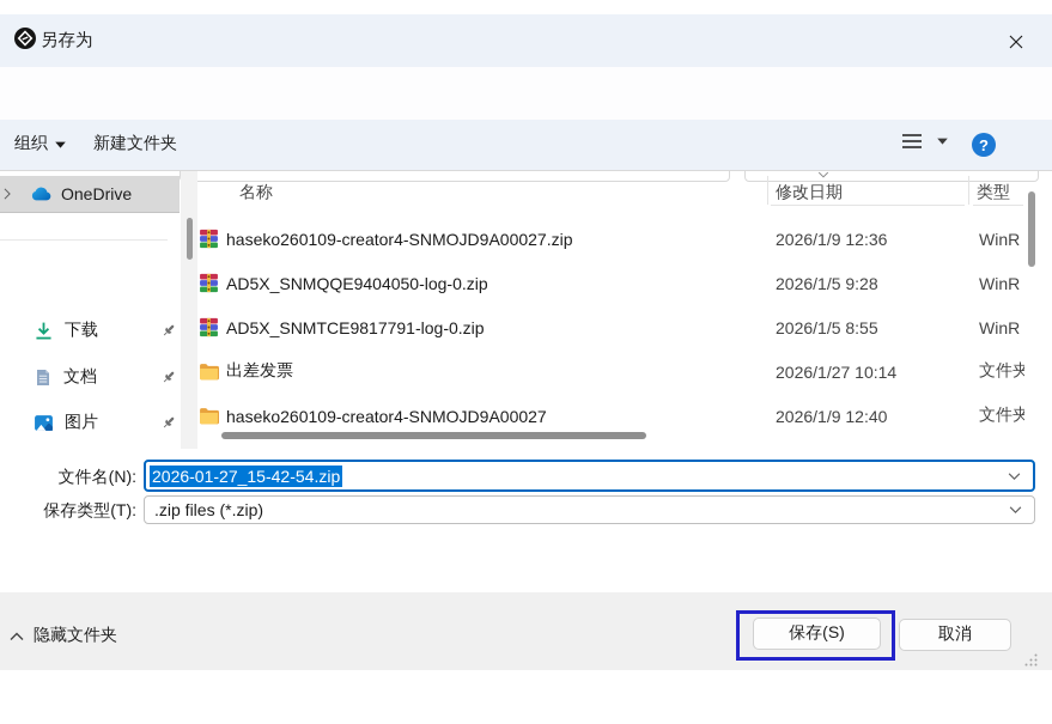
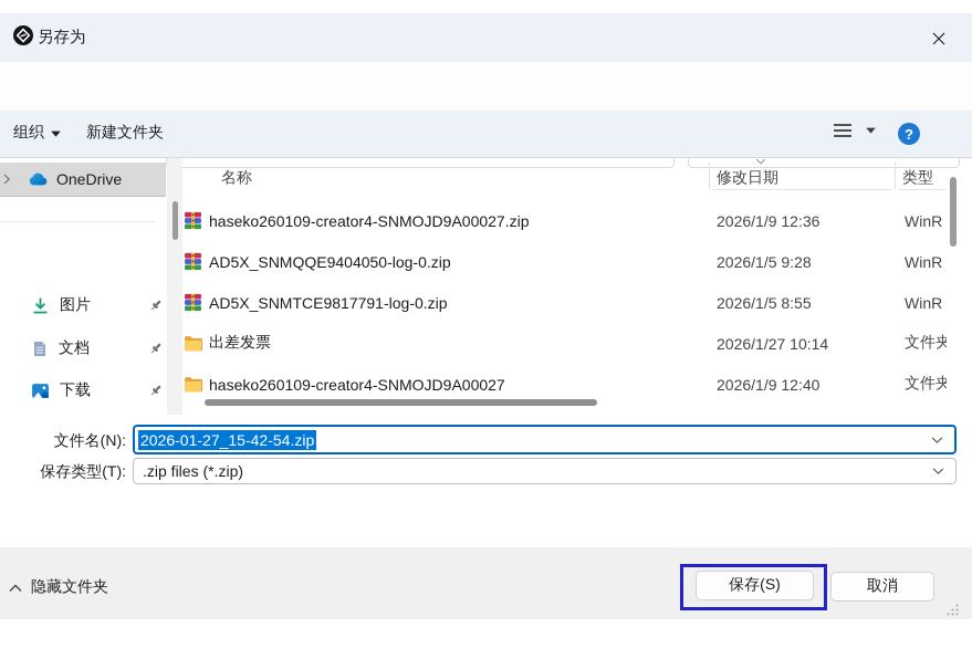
  另存为
  组织
  新建文件夹
  ?
  OneDrive
- 下载
+ 图片
  文档
- 图片
+ 下载
  名称
  修改日期
  类型
  haseko260109-creator4-SNMOJD9A00027.zip
  2026/1/9 12:36
  WinR
  AD5X_SNMQQE9404050-log-0.zip
  2026/1/5 9:28
  WinR
  AD5X_SNMTCE9817791-log-0.zip
  2026/1/5 8:55
  WinR
  出差发票
  2026/1/27 10:14
  文件夹
  haseko260109-creator4-SNMOJD9A00027
  2026/1/9 12:40
  文件夹
  文件名(N):
  2026-01-27_15-42-54.zip
  保存类型(T):
  .zip files (*.zip)
  隐藏文件夹
  保存(S)
  取消
